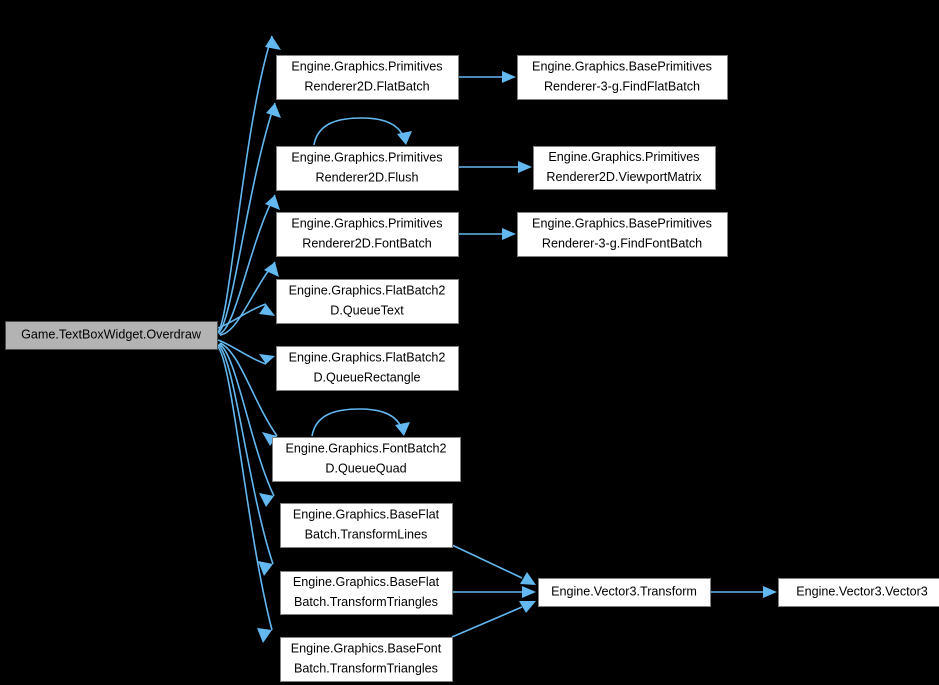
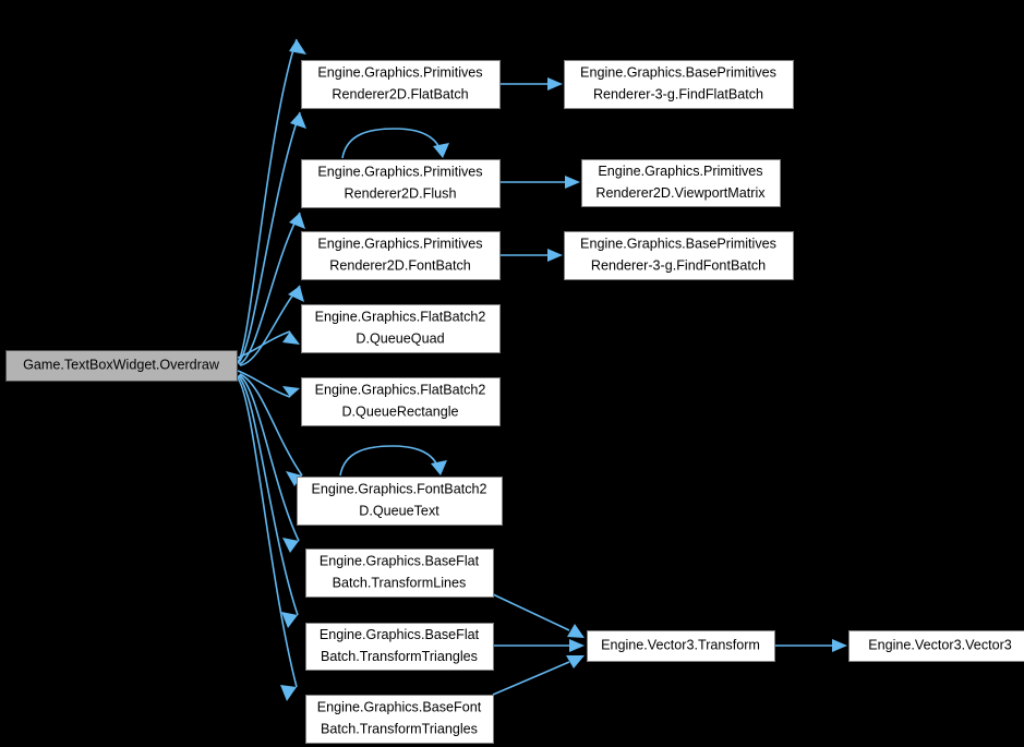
  Game.TextBoxWidget.Overdraw
  Engine.Graphics.Primitives
  Renderer2D.FlatBatch
  Engine.Graphics.BasePrimitives
  Renderer-3-g.FindFlatBatch
  Engine.Graphics.Primitives
  Renderer2D.Flush
  Engine.Graphics.Primitives
  Renderer2D.ViewportMatrix
  Engine.Graphics.Primitives
  Renderer2D.FontBatch
  Engine.Graphics.BasePrimitives
  Renderer-3-g.FindFontBatch
  Engine.Graphics.FlatBatch2
- D.QueueText
+ D.QueueQuad
  Engine.Graphics.FlatBatch2
  D.QueueRectangle
  Engine.Graphics.FontBatch2
- D.QueueQuad
+ D.QueueText
  Engine.Graphics.BaseFlat
  Batch.TransformLines
  Engine.Graphics.BaseFlat
  Batch.TransformTriangles
  Engine.Graphics.BaseFont
  Batch.TransformTriangles
  Engine.Vector3.Transform
  Engine.Vector3.Vector3
